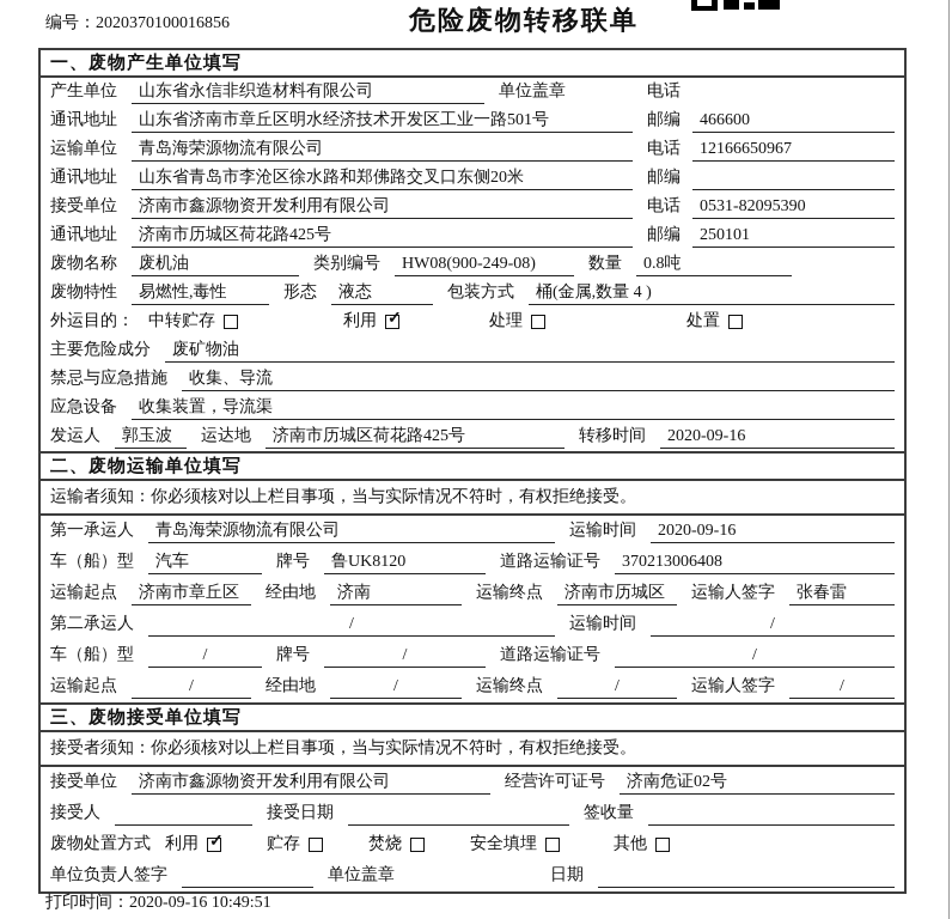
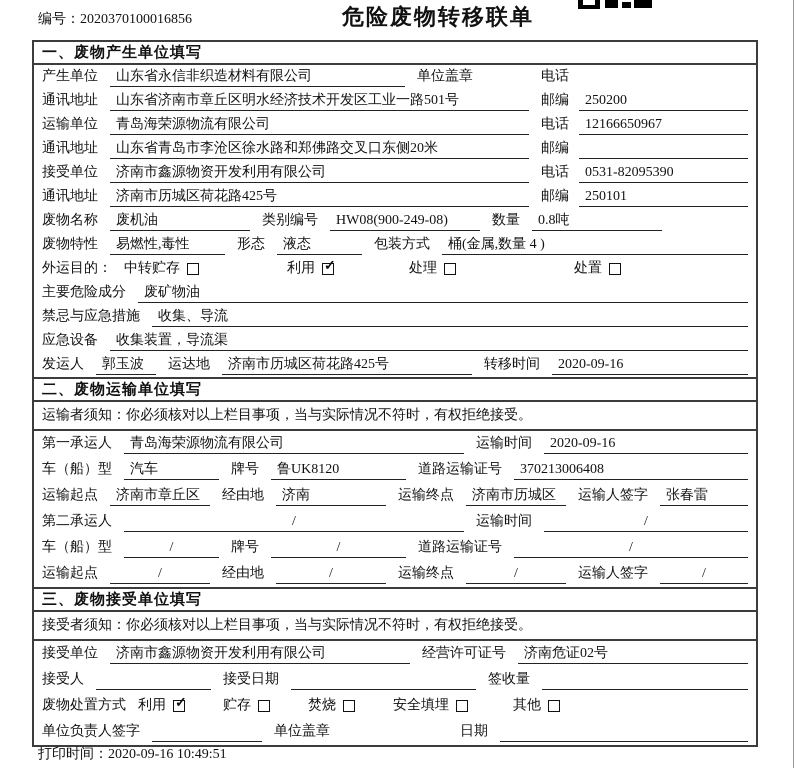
  编号：2020370100016856
  危险废物转移联单
  一、废物产生单位填写
  产生单位
  山东省永信非织造材料有限公司
  单位盖章
  电话
  通讯地址
  山东省济南市章丘区明水经济技术开发区工业一路501号
  邮编
- 466600
+ 250200
  运输单位
  青岛海荣源物流有限公司
  电话
  12166650967
  通讯地址
  山东省青岛市李沧区徐水路和郑佛路交叉口东侧20米
  邮编
  接受单位
  济南市鑫源物资开发利用有限公司
  电话
  0531-82095390
  通讯地址
  济南市历城区荷花路425号
  邮编
  250101
  废物名称
  废机油
  类别编号
  HW08(900-249-08)
  数量
  0.8吨
  废物特性
  易燃性,毒性
  形态
  液态
  包装方式
  桶(金属,数量 4 )
  外运目的：
  中转贮存
  利用
  处理
  处置
  主要危险成分
  废矿物油
  禁忌与应急措施
  收集、导流
  应急设备
  收集装置，导流渠
  发运人
  郭玉波
  运达地
  济南市历城区荷花路425号
  转移时间
  2020-09-16
  二、废物运输单位填写
  运输者须知：你必须核对以上栏目事项，当与实际情况不符时，有权拒绝接受。
  第一承运人
  青岛海荣源物流有限公司
  运输时间
  2020-09-16
  车（船）型
  汽车
  牌号
  鲁UK8120
  道路运输证号
  370213006408
  运输起点
  济南市章丘区
  经由地
  济南
  运输终点
  济南市历城区
  运输人签字
  张春雷
  第二承运人
  /
  运输时间
  /
  车（船）型
  /
  牌号
  /
  道路运输证号
  /
  运输起点
  /
  经由地
  /
  运输终点
  /
  运输人签字
  /
  三、废物接受单位填写
  接受者须知：你必须核对以上栏目事项，当与实际情况不符时，有权拒绝接受。
  接受单位
  济南市鑫源物资开发利用有限公司
  经营许可证号
  济南危证02号
  接受人
  接受日期
  签收量
  废物处置方式
  利用
  贮存
  焚烧
  安全填埋
  其他
  单位负责人签字
  单位盖章
  日期
  打印时间：2020-09-16 10:49:51
